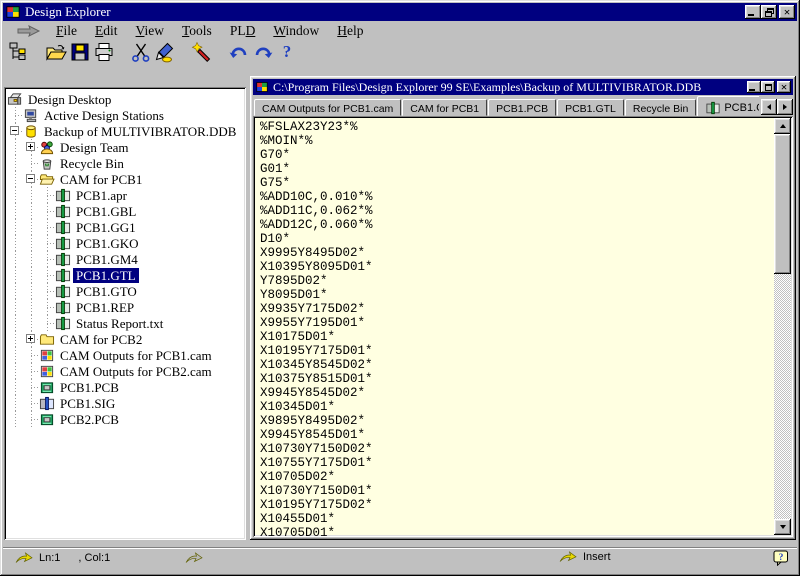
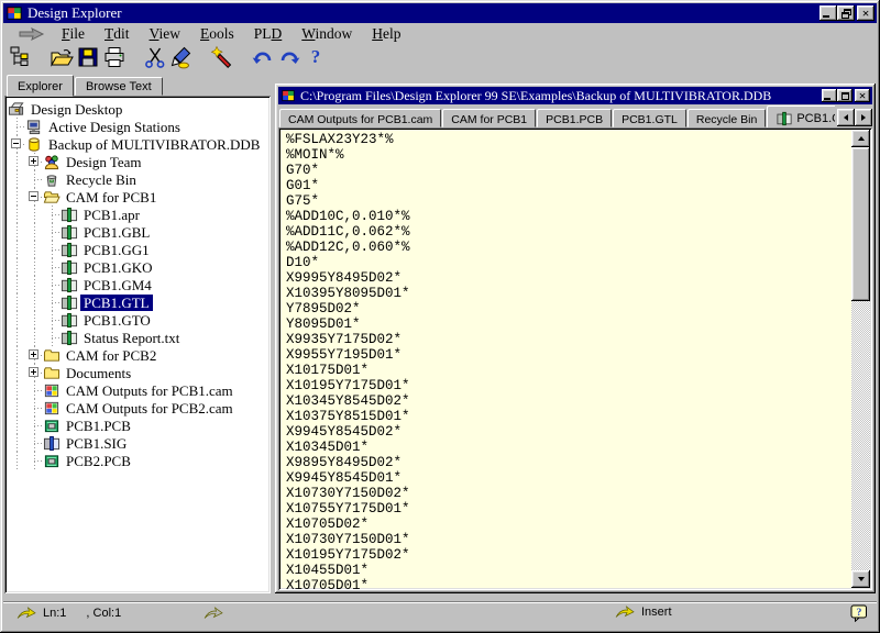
  Design Explorer
  ×
  File
- Edit
+ Tdit
  View
- Tools
+ Eools
  PLD
  Window
  Help
  ?
+ Explorer
+ Browse Text
  Design Desktop
  Active Design Stations
  Backup of MULTIVIBRATOR.DDB
  Design Team
  Recycle Bin
  CAM for PCB1
  PCB1.apr
  PCB1.GBL
  PCB1.GG1
  PCB1.GKO
  PCB1.GM4
  PCB1.GTL
  PCB1.GTO
- PCB1.REP
  Status Report.txt
  CAM for PCB2
+ Documents
  CAM Outputs for PCB1.cam
  CAM Outputs for PCB2.cam
  PCB1.PCB
  PCB1.SIG
  PCB2.PCB
  C:\Program Files\Design Explorer 99 SE\Examples\Backup of MULTIVIBRATOR.DDB
  ×
  CAM Outputs for PCB1.cam
  CAM for PCB1
  PCB1.PCB
  PCB1.GTL
  Recycle Bin
  %FSLAX23Y23*%
  %MOIN*%
  G70*
  G01*
  G75*
  %ADD10C,0.010*%
  %ADD11C,0.062*%
  %ADD12C,0.060*%
  D10*
  X9995Y8495D02*
  X10395Y8095D01*
  Y7895D02*
  Y8095D01*
  X9935Y7175D02*
  X9955Y7195D01*
  X10175D01*
  X10195Y7175D01*
  X10345Y8545D02*
  X10375Y8515D01*
  X9945Y8545D02*
  X10345D01*
  X9895Y8495D02*
  X9945Y8545D01*
  X10730Y7150D02*
  X10755Y7175D01*
  X10705D02*
  X10730Y7150D01*
  X10195Y7175D02*
  X10455D01*
  X10705D01*
  Ln:1
  , Col:1
  Insert
